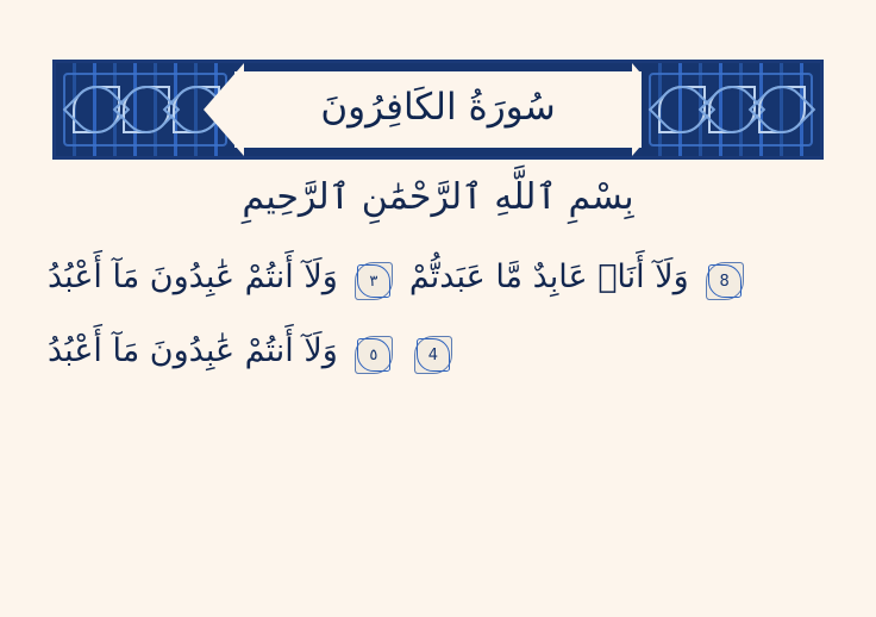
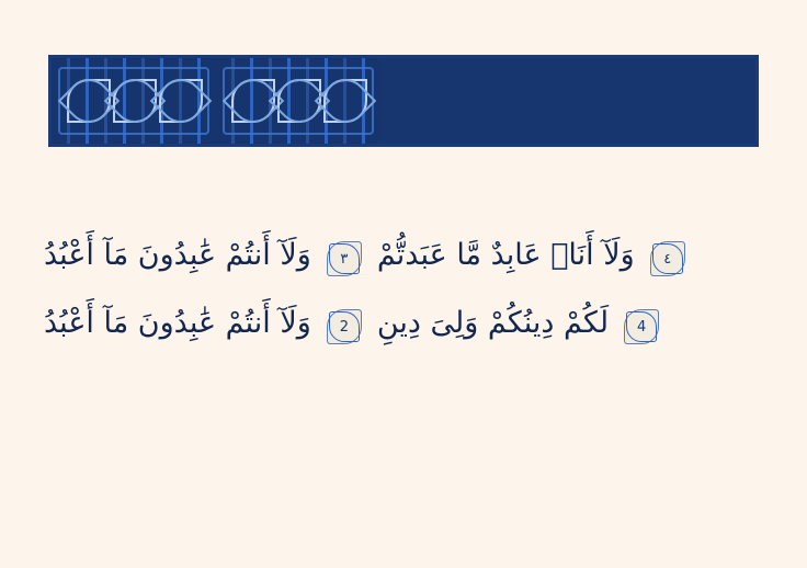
- سُورَةُ الكَافِرُونَ
- بِسْمِ ٱللَّهِ ٱلرَّحْمَٰنِ ٱلرَّحِيمِ
  وَلَآ أَنتُمْ عَٰبِدُونَ مَآ أَعْبُدُ
  ٣
  وَلَآ أَنَا۠ عَابِدٌ مَّا عَبَدتُّمْ
- 8
+ ٤
  وَلَآ أَنتُمْ عَٰبِدُونَ مَآ أَعْبُدُ
- ٥
+ 2
+ لَكُمْ دِينُكُمْ وَلِىَ دِينِ
  4
